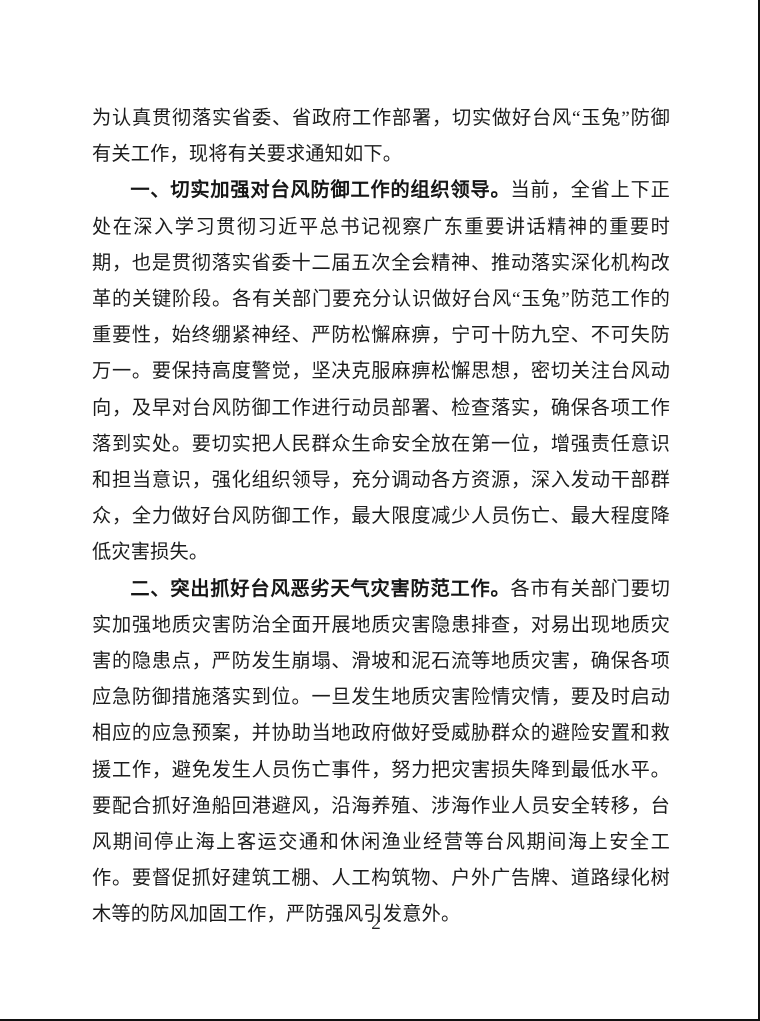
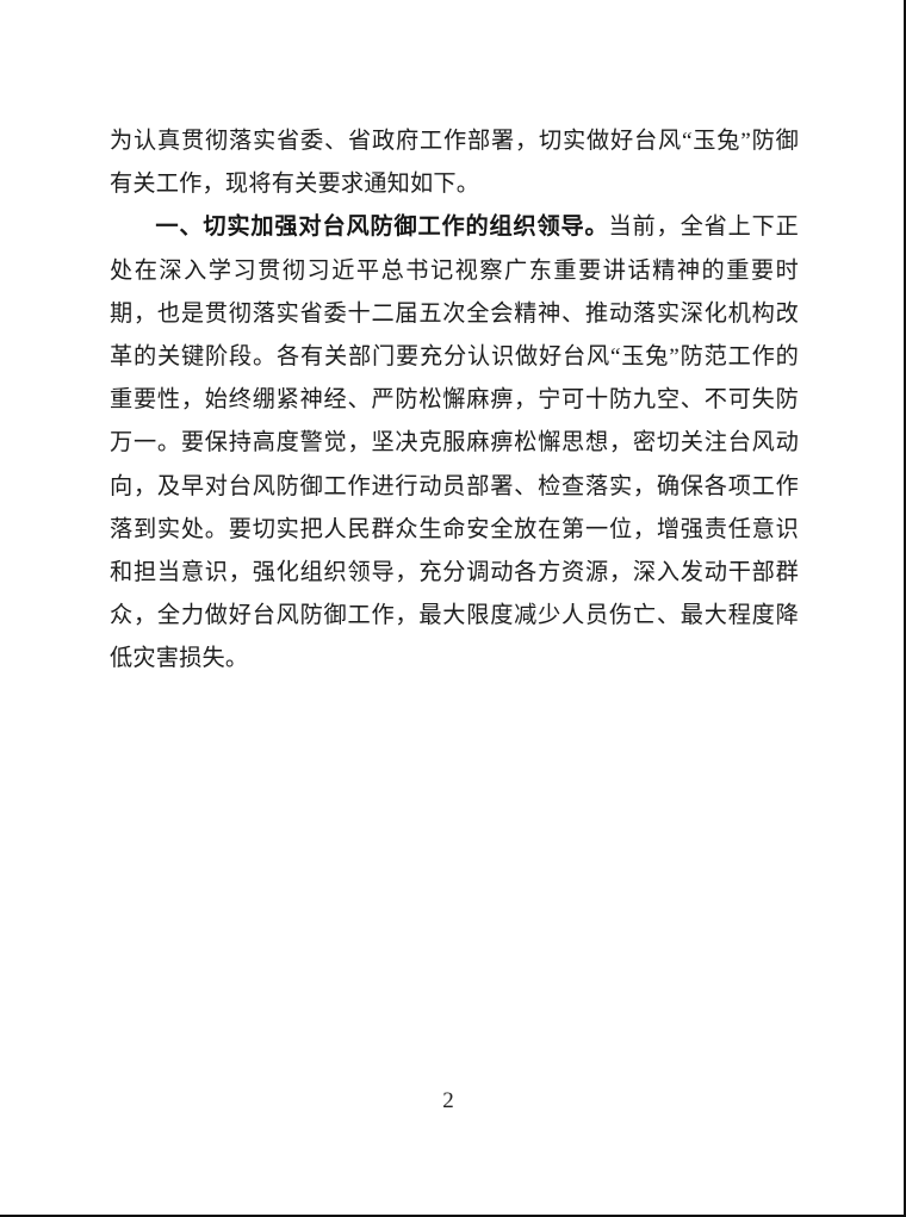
  为认真贯彻落实省委、省政府工作部署，切实做好台风“玉兔”防御有关工作，现将有关要求通知如下。
  一、切实加强对台风防御工作的组织领导。当前，全省上下正处在深入学习贯彻习近平总书记视察广东重要讲话精神的重要时期，也是贯彻落实省委十二届五次全会精神、推动落实深化机构改革的关键阶段。各有关部门要充分认识做好台风“玉兔”防范工作的重要性，始终绷紧神经、严防松懈麻痹，宁可十防九空、不可失防万一。要保持高度警觉，坚决克服麻痹松懈思想，密切关注台风动向，及早对台风防御工作进行动员部署、检查落实，确保各项工作落到实处。要切实把人民群众生命安全放在第一位，增强责任意识和担当意识，强化组织领导，充分调动各方资源，深入发动干部群众，全力做好台风防御工作，最大限度减少人员伤亡、最大程度降低灾害损失。
- 二、突出抓好台风恶劣天气灾害防范工作。各市有关部门要切实加强地质灾害防治全面开展地质灾害隐患排查，对易出现地质灾害的隐患点，严防发生崩塌、滑坡和泥石流等地质灾害，确保各项应急防御措施落实到位。一旦发生地质灾害险情灾情，要及时启动相应的应急预案，并协助当地政府做好受威胁群众的避险安置和救援工作，避免发生人员伤亡事件，努力把灾害损失降到最低水平。要配合抓好渔船回港避风，沿海养殖、涉海作业人员安全转移，台风期间停止海上客运交通和休闲渔业经营等台风期间海上安全工作。要督促抓好建筑工棚、人工构筑物、户外广告牌、道路绿化树木等的防风加固工作，严防强风引发意外。
  2
